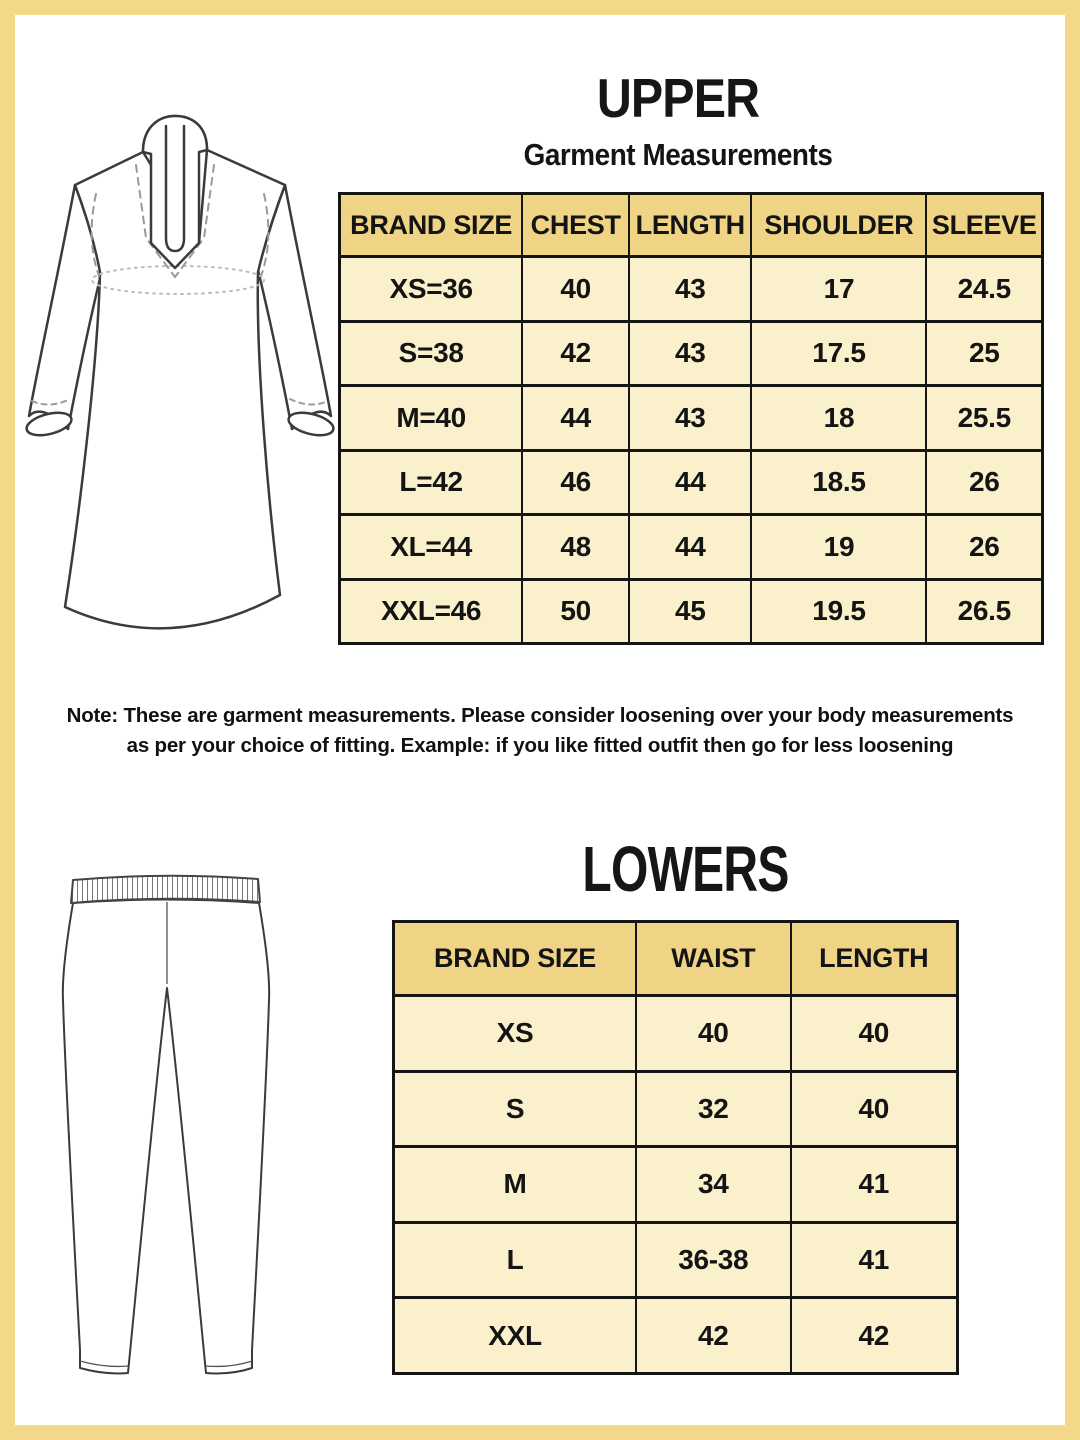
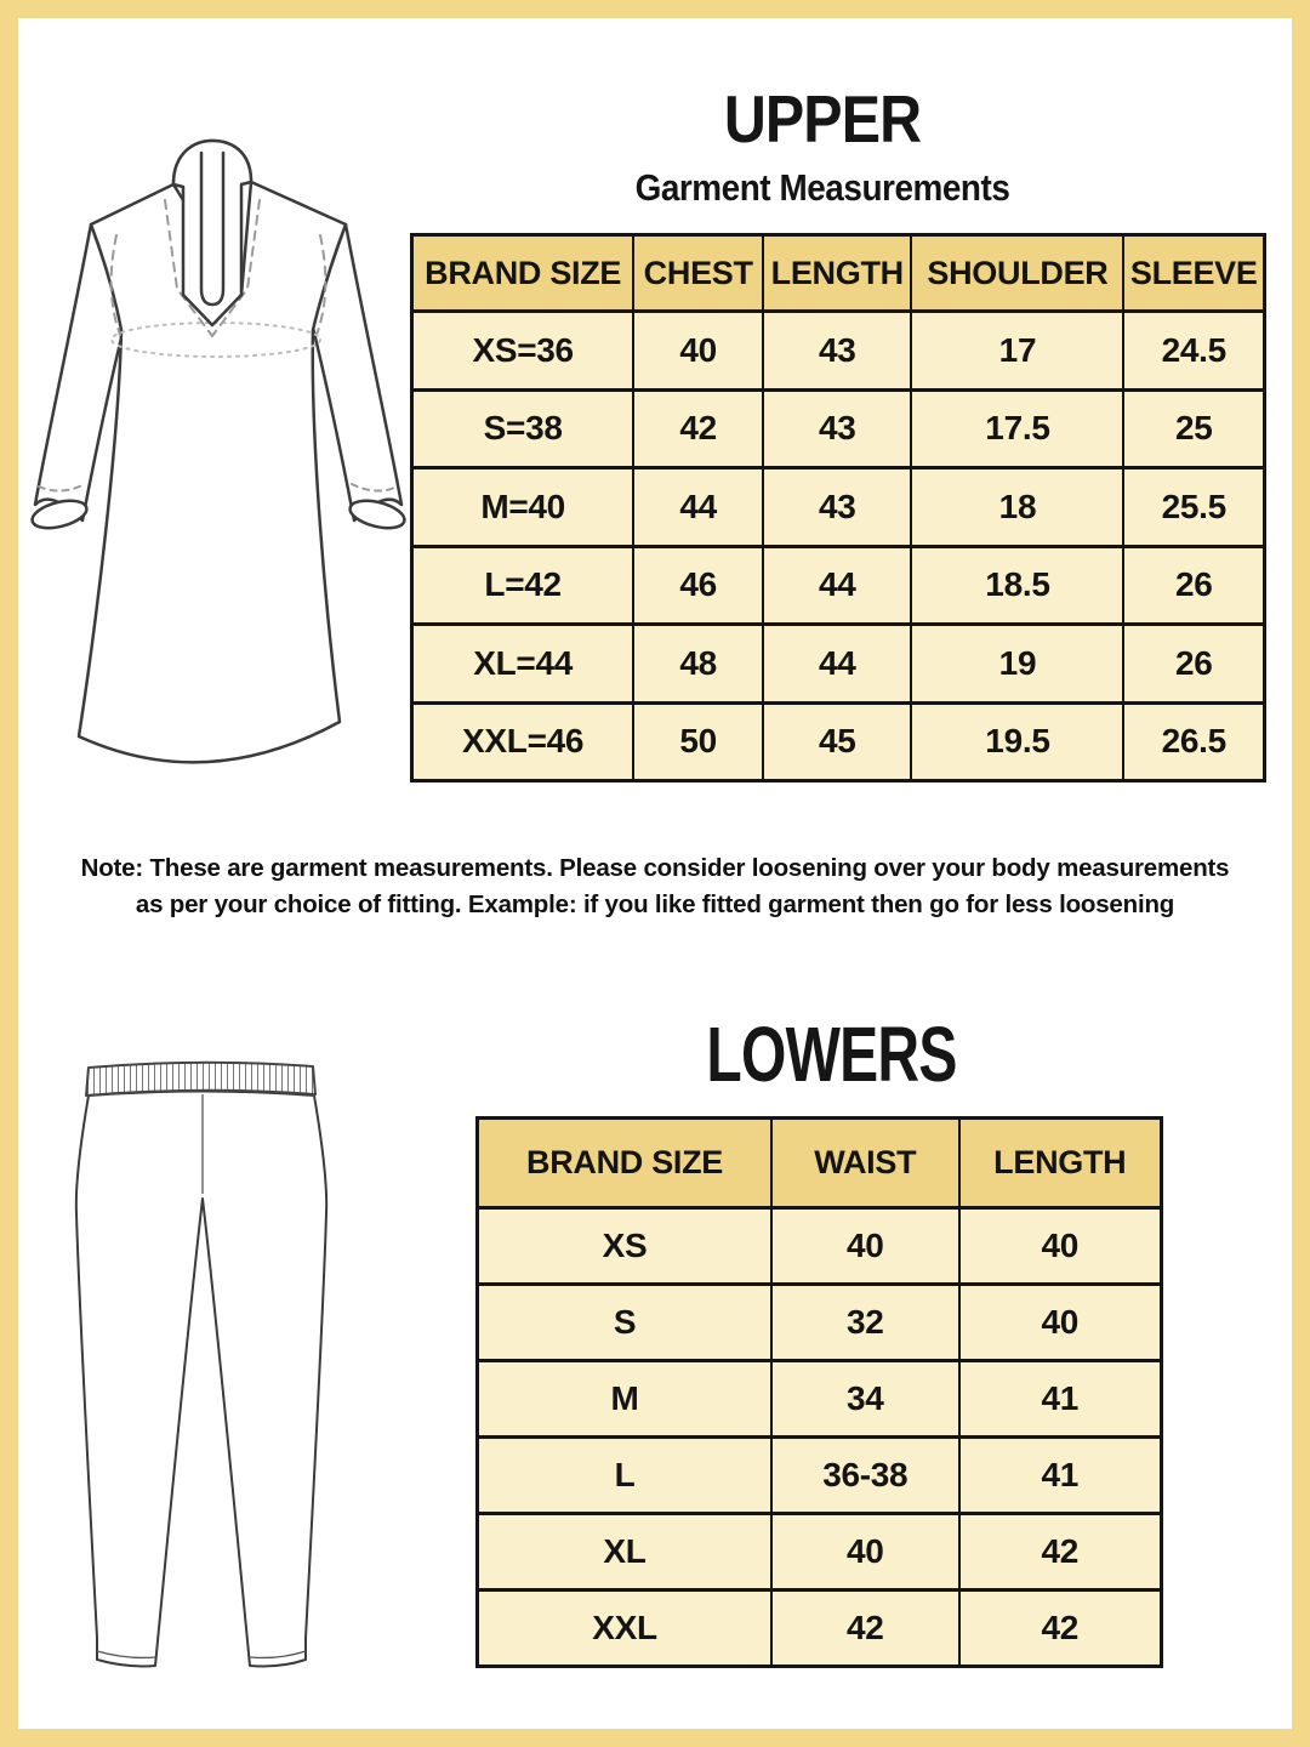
  UPPER
  Garment Measurements
  BRAND SIZE	CHEST	LENGTH	SHOULDER	SLEEVE
  XS=36	40	43	17	24.5
  S=38	42	43	17.5	25
  M=40	44	43	18	25.5
  L=42	46	44	18.5	26
  XL=44	48	44	19	26
  XXL=46	50	45	19.5	26.5
  Note: These are garment measurements. Please consider loosening over your body measurements
- as per your choice of fitting. Example: if you like fitted outfit then go for less loosening
+ as per your choice of fitting. Example: if you like fitted garment then go for less loosening
  LOWERS
  BRAND SIZE	WAIST	LENGTH
  XS	40	40
  S	32	40
  M	34	41
  L	36-38	41
+ XL	40	42
  XXL	42	42
